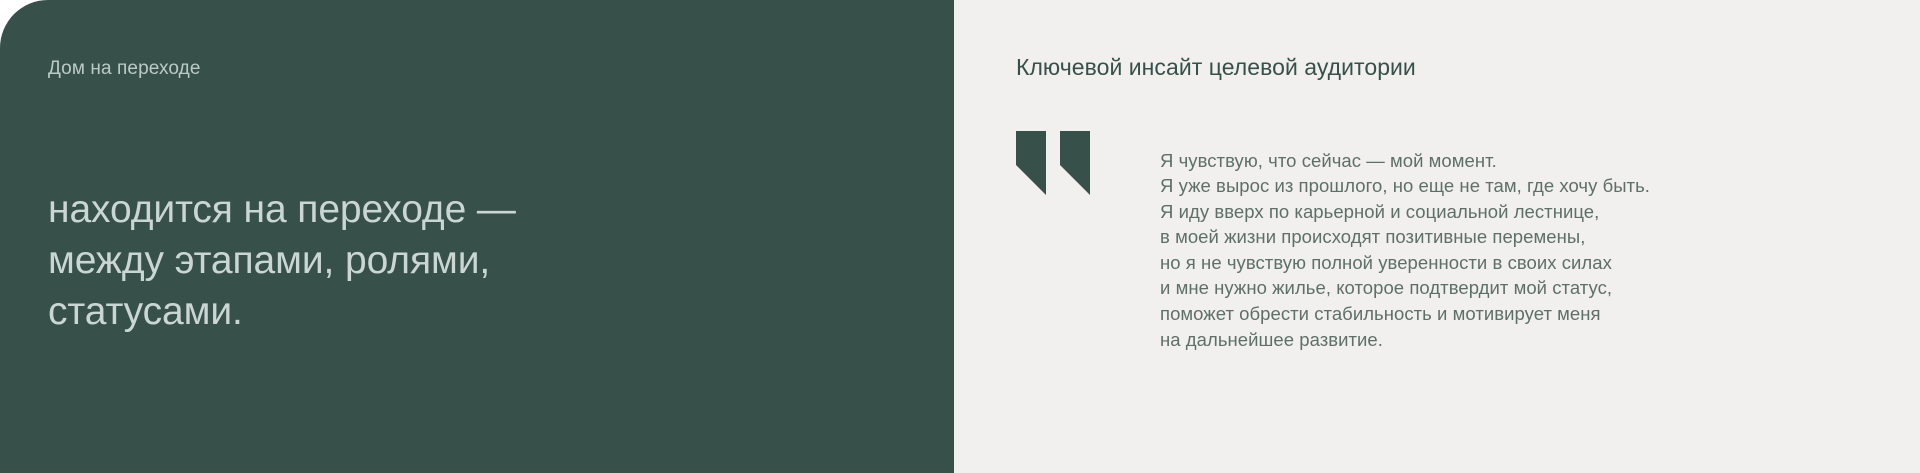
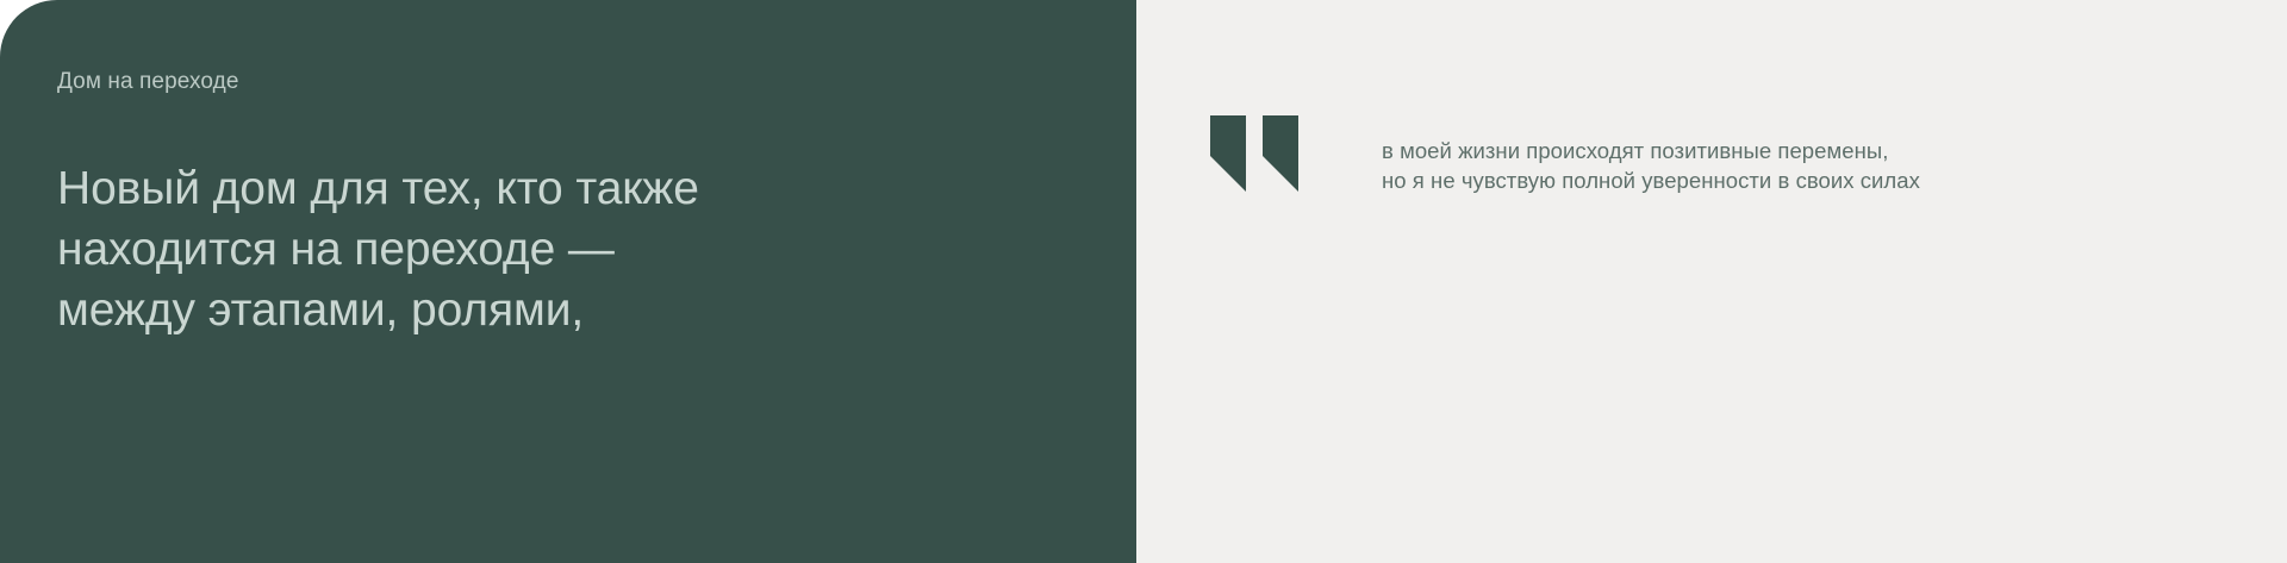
  Дом на переходе
+ Новый дом для тех, кто также
  находится на переходе —
  между этапами, ролями,
- статусами.
- Ключевой инсайт целевой аудитории
- Я чувствую, что сейчас — мой момент.
- Я уже вырос из прошлого, но еще не там, где хочу быть.
- Я иду вверх по карьерной и социальной лестнице,
  в моей жизни происходят позитивные перемены,
  но я не чувствую полной уверенности в своих силах
- и мне нужно жилье, которое подтвердит мой статус,
- поможет обрести стабильность и мотивирует меня
- на дальнейшее развитие.
